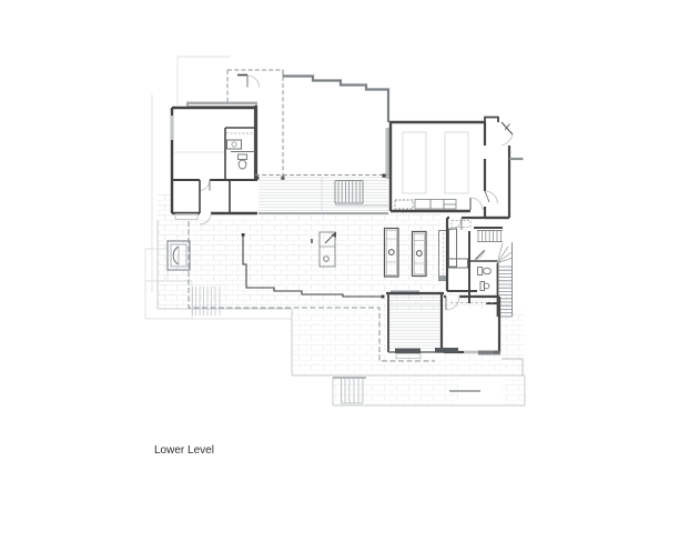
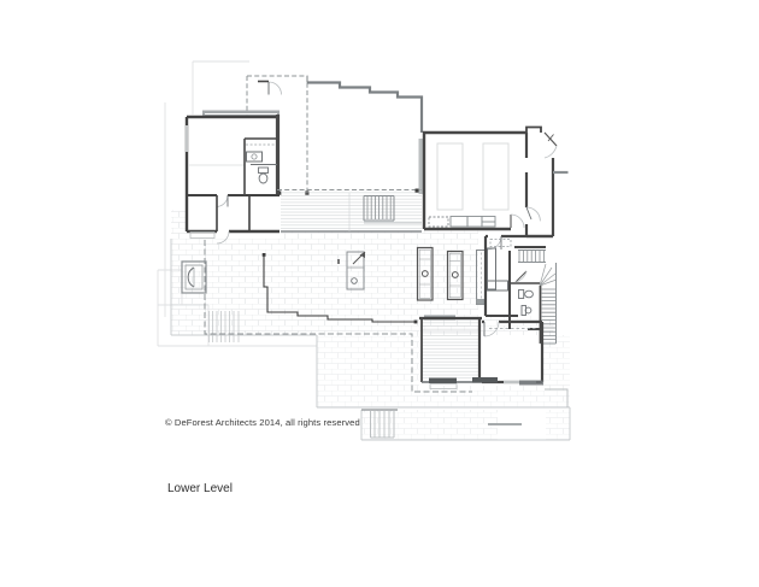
+ © DeForest Architects 2014, all rights reserved
  Lower Level
